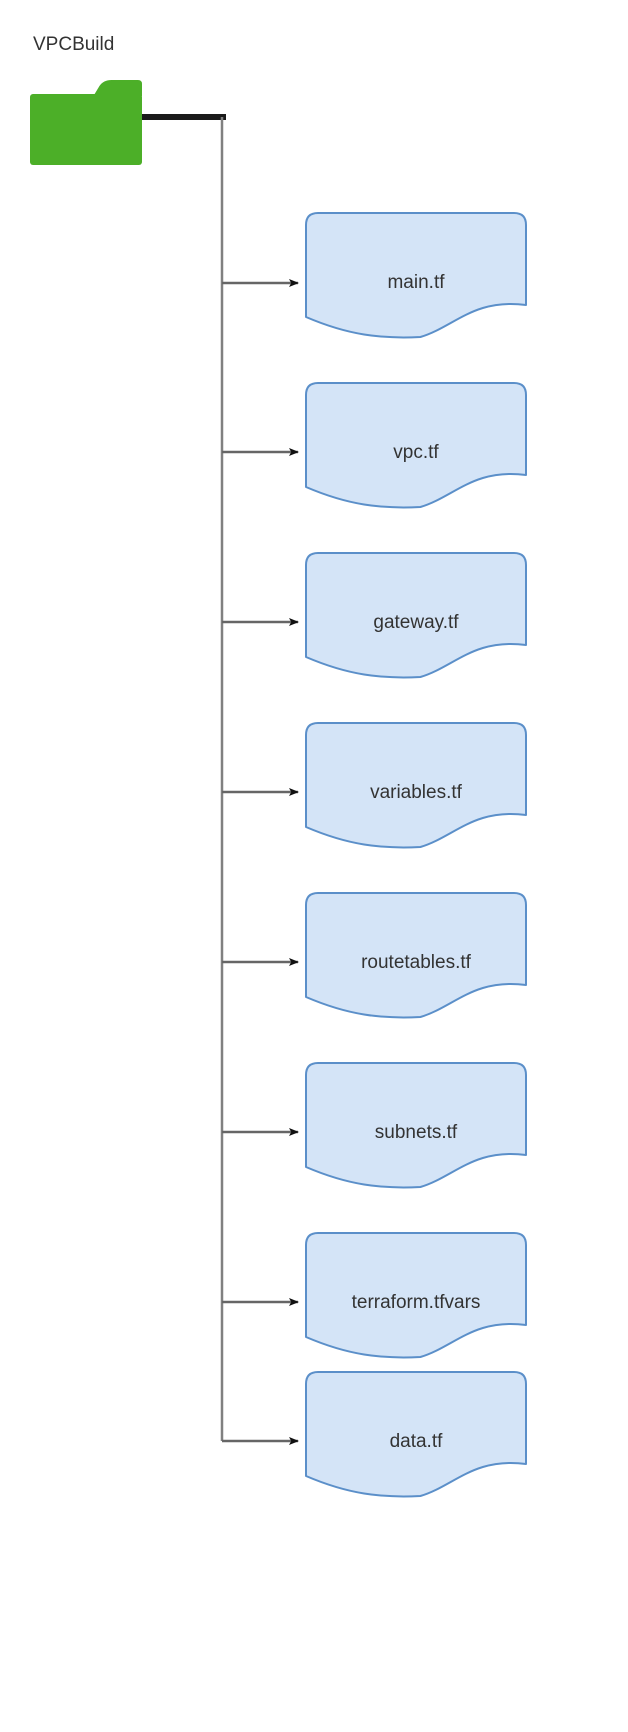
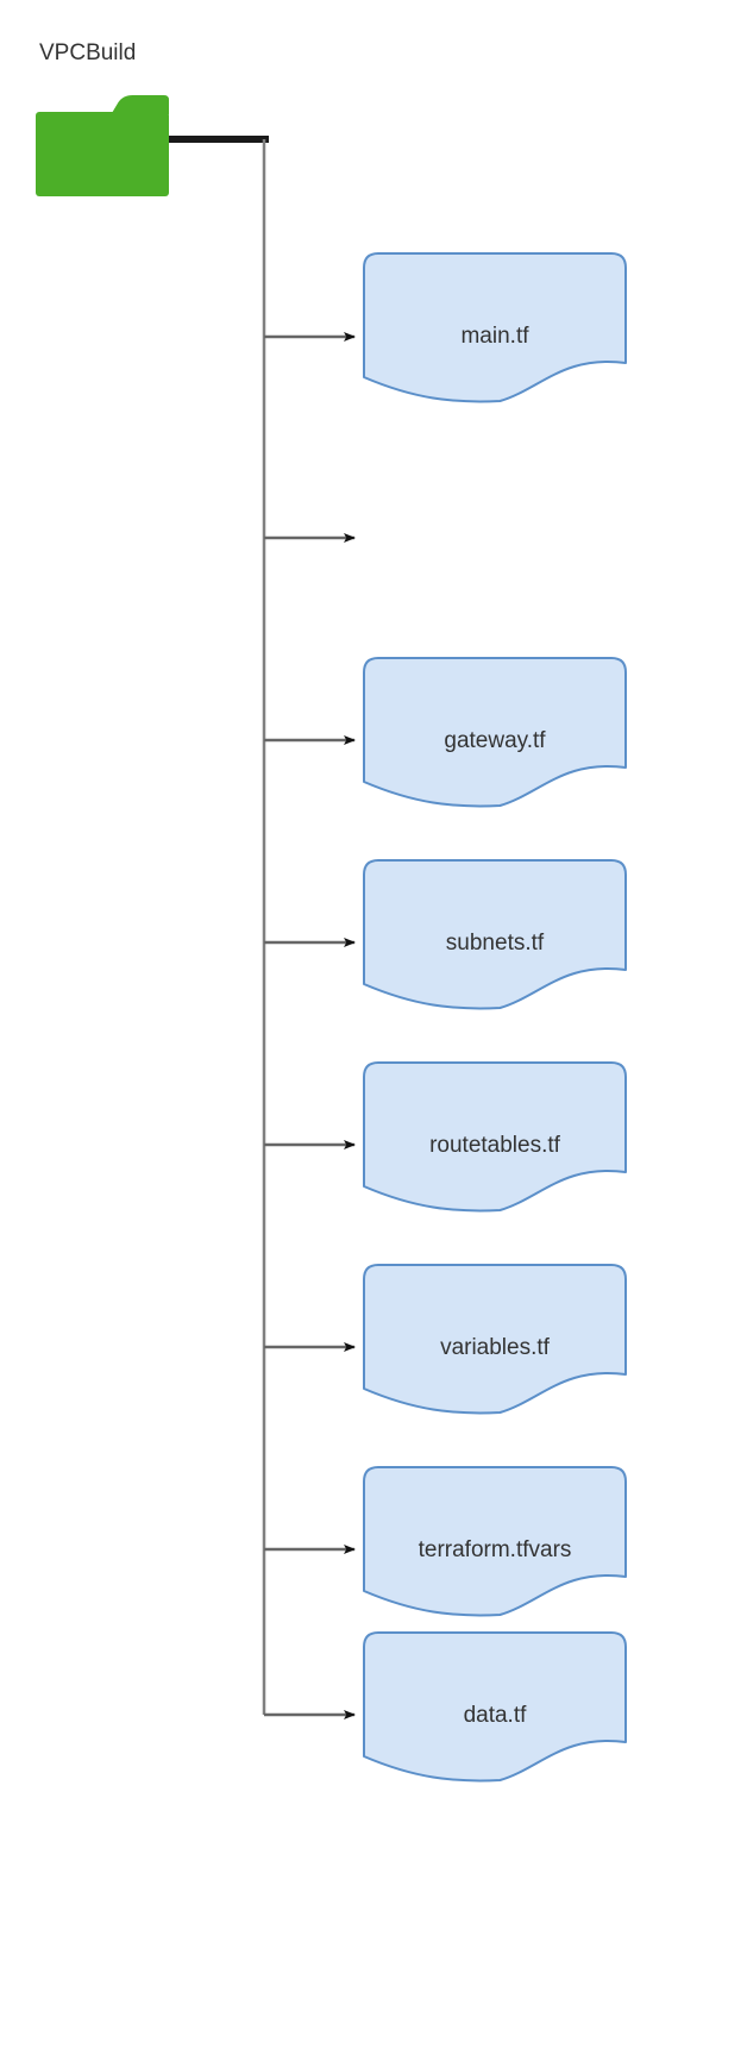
  VPCBuild
  main.tf
- vpc.tf
  gateway.tf
- variables.tf
+ subnets.tf
  routetables.tf
- subnets.tf
+ variables.tf
  terraform.tfvars
  data.tf
